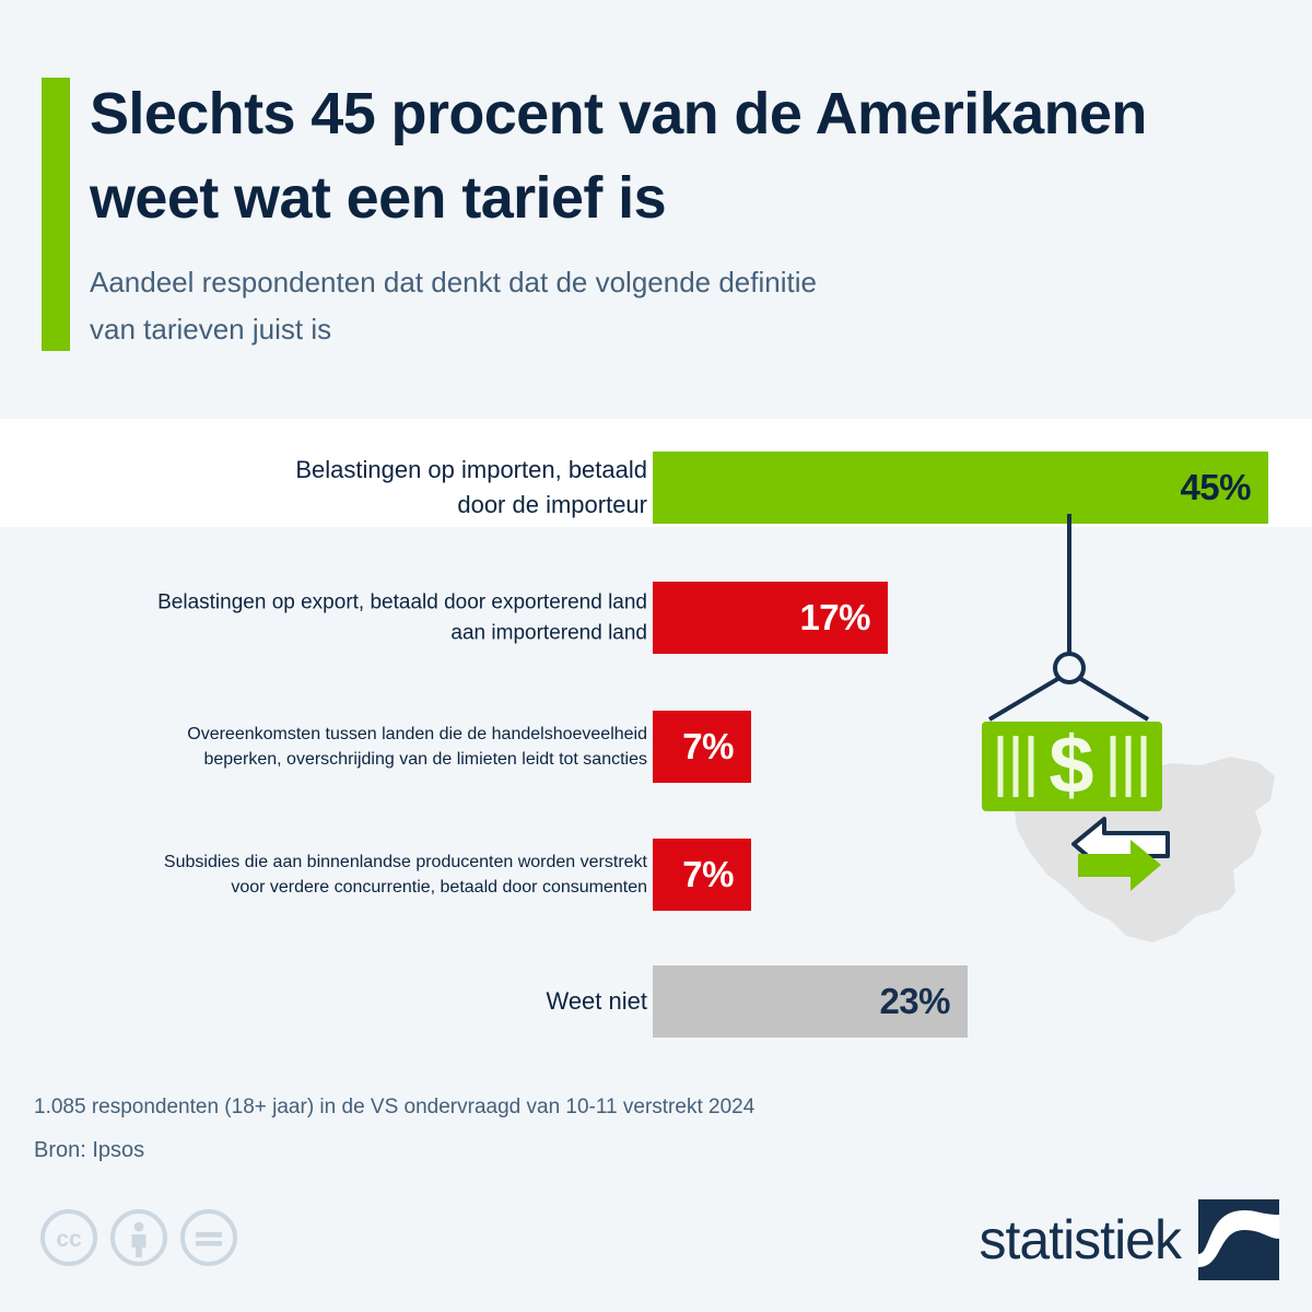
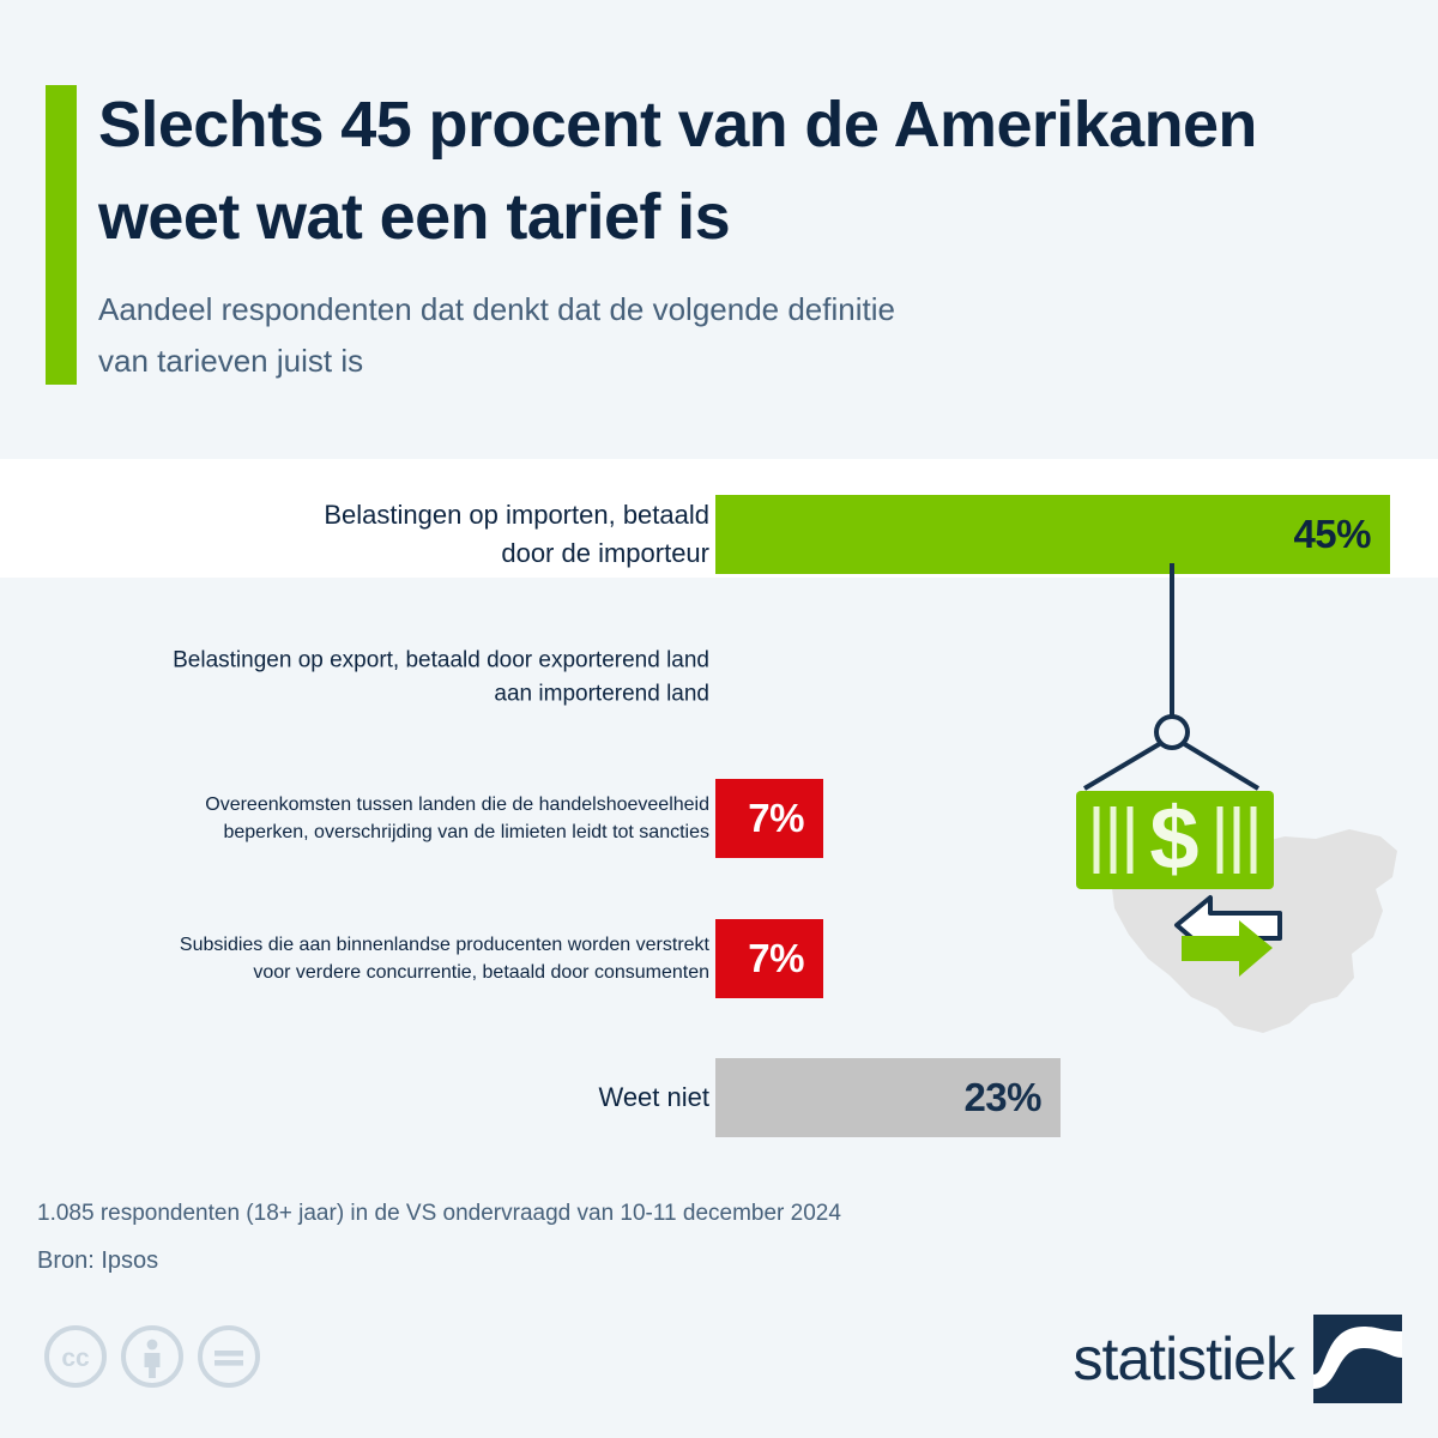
  Slechts 45 procent van de Amerikanen
  weet wat een tarief is
  Aandeel respondenten dat denkt dat de volgende definitie
  van tarieven juist is
  Belastingen op importen, betaald
  door de importeur
  45%
  Belastingen op export, betaald door exporterend land
  aan importerend land
- 17%
  Overeenkomsten tussen landen die de handelshoeveelheid
  beperken, overschrijding van de limieten leidt tot sancties
  7%
  Subsidies die aan binnenlandse producenten worden verstrekt
  voor verdere concurrentie, betaald door consumenten
  7%
  Weet niet
  23%
  $
- 1.085 respondenten (18+ jaar) in de VS ondervraagd van 10-11 verstrekt 2024
+ 1.085 respondenten (18+ jaar) in de VS ondervraagd van 10-11 december 2024
  Bron: Ipsos
  cc
  statistiek
